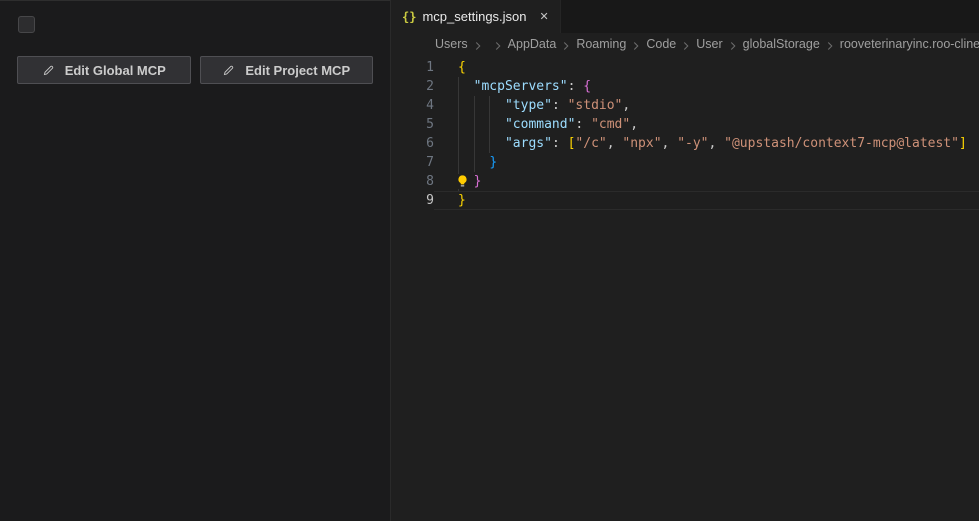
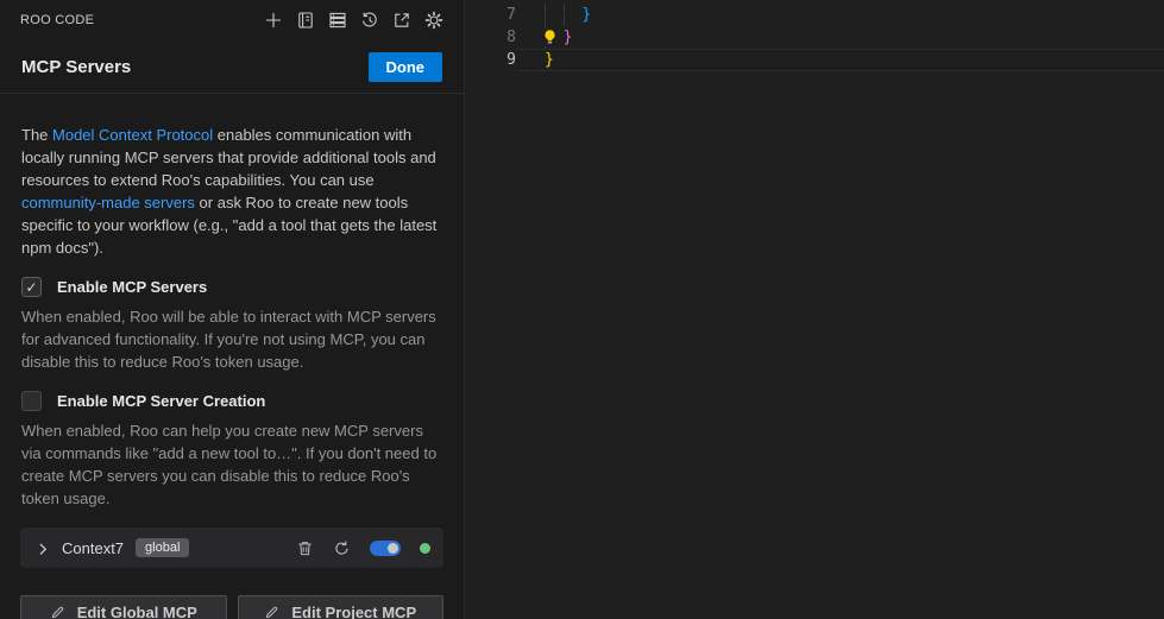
+ ROO CODE
+ MCP Servers
+ Done
+ The Model Context Protocol enables communication with locally running MCP servers that provide additional tools and resources to extend Roo's capabilities. You can use community-made servers or ask Roo to create new tools specific to your workflow (e.g., "add a tool that gets the latest npm docs").
+ ✓
+ Enable MCP Servers
+ When enabled, Roo will be able to interact with MCP servers for advanced functionality. If you're not using MCP, you can disable this to reduce Roo's token usage.
+ Enable MCP Server Creation
+ When enabled, Roo can help you create new MCP servers via commands like "add a new tool to…". If you don't need to create MCP servers you can disable this to reduce Roo's token usage.
+ Context7
+ global
  Edit Global MCP
  Edit Project MCP
- {}
- mcp_settings.json
- ✕
- Users
- AppData
- Roaming
- Code
- User
- globalStorage
- rooveterinaryinc.roo-cline
- 1
- {
- 2
- "mcpServers": {
- 4
- "type": "stdio",
- 5
- "command": "cmd",
- 6
- "args": ["/c", "npx", "-y", "@upstash/context7-mcp@latest"]
  7
  }
  8
  }
  9
  }
